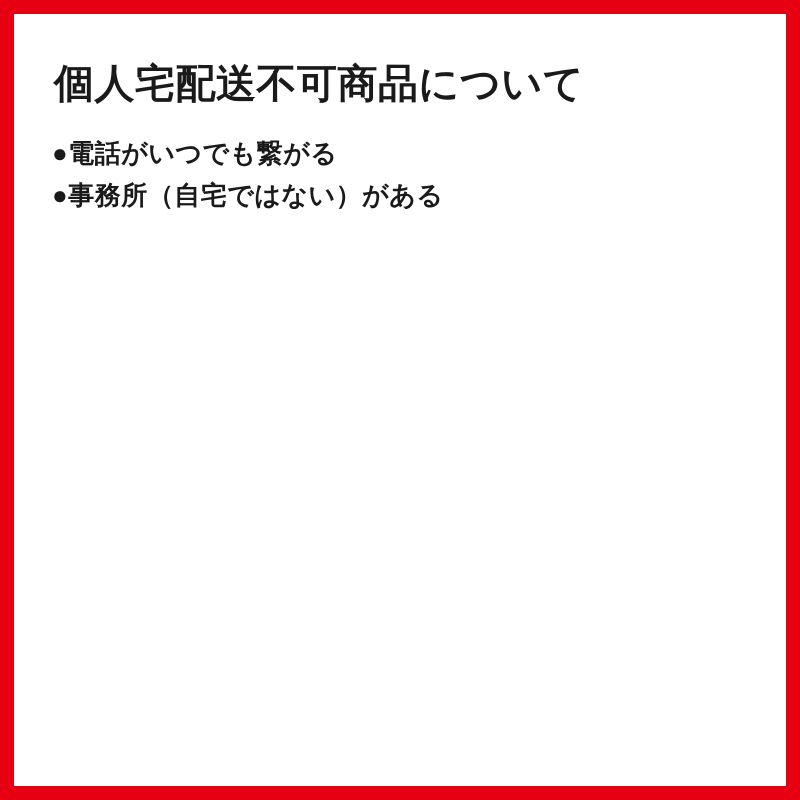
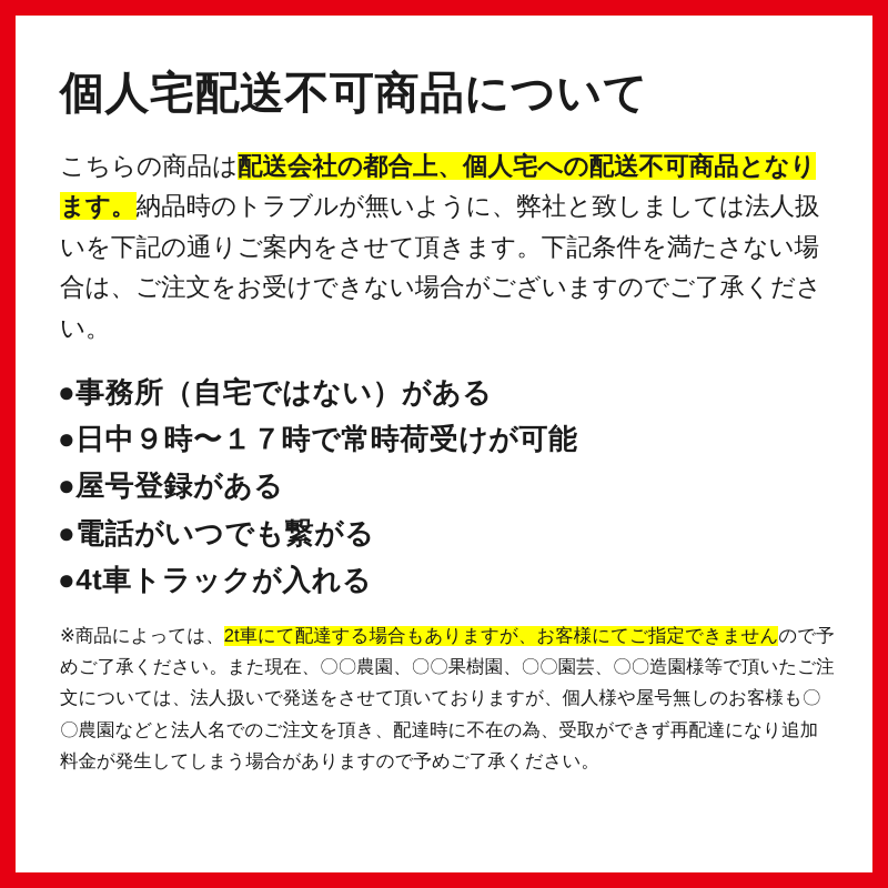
  個人宅配送不可商品について
+ こちらの商品は配送会社の都合上、個人宅への配送不可商品となります。納品時のトラブルが無いように、弊社と致しましては法人扱いを下記の通りご案内をさせて頂きます。下記条件を満たさない場合は、ご注文をお受けできない場合がございますのでご了承ください。
- ●電話がいつでも繋がる
+ ●事務所（自宅ではない）がある
+ ●日中９時〜１７時で常時荷受けが可能
+ ●屋号登録がある
- ●事務所（自宅ではない）がある
+ ●電話がいつでも繋がる
+ ●4t車トラックが入れる
+ ※商品によっては、2t車にて配達する場合もありますが、お客様にてご指定できませんので予めご了承ください。また現在、〇〇農園、〇〇果樹園、〇〇園芸、〇〇造園様等で頂いたご注文については、法人扱いで発送をさせて頂いておりますが、個人様や屋号無しのお客様も〇〇農園などと法人名でのご注文を頂き、配達時に不在の為、受取ができず再配達になり追加料金が発生してしまう場合がありますので予めご了承ください。
